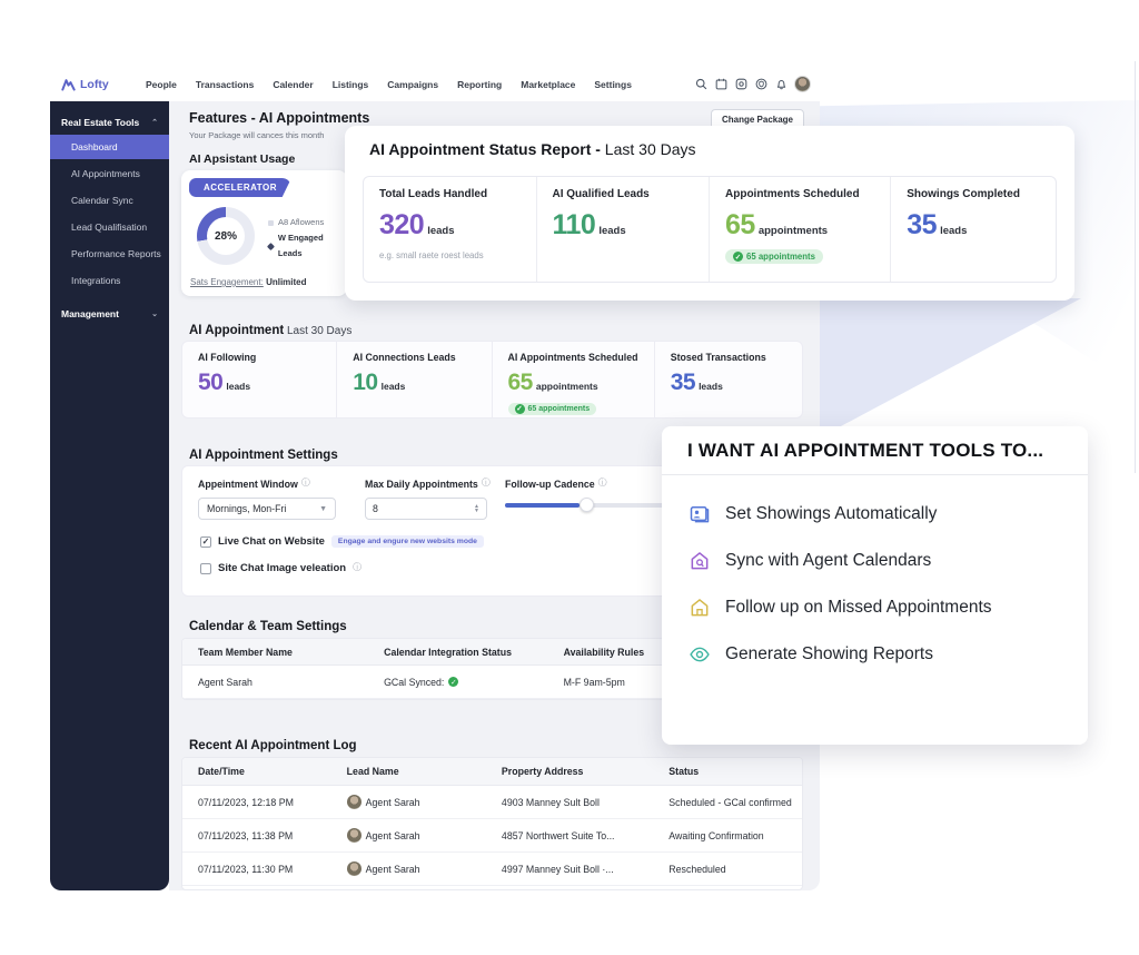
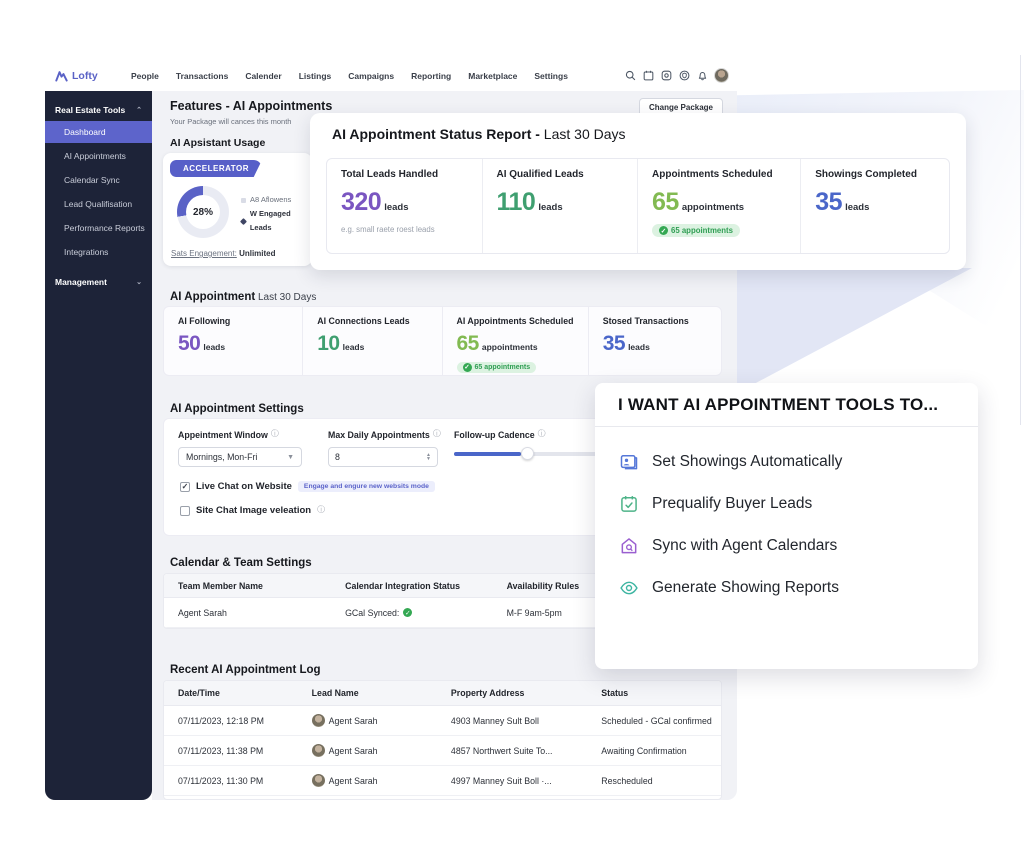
  Lofty
  People
  Transactions
  Calender
  Listings
  Campaigns
  Reporting
  Marketplace
  Settings
  Real Estate Tools
  Dashboard
  AI Appointments
  Calendar Sync
  Lead Qualifisation
  Performance Reports
  Integrations
  Management
  Features - AI Appointments
  Your Package will cances this month
  Change Package
  AI Apsistant Usage
  ACCELERATOR
  28%
  A8 Aflowens
  W Engaged Leads
  Sats Engagement: Unlimited
  AI Appointment Last 30 Days
  AI Following
  50 leads
  AI Connections Leads
  10 leads
  AI Appointments Scheduled
  65 appointments
  Stosed Transactions
  35 leads
  AI Appointment Settings
  Appeintment Window
  ⓘ
  Mornings, Mon-Fri
  Max Daily Appointments
  ⓘ
  8
  Follow-up Cadence
  ⓘ
  ✓
  Live Chat on Website
  Site Chat Image veleation
  ⓘ
  Calendar & Team Settings
  Team Member Name
  Calendar Integration Status
  Availability Rules
  Agent Sarah
  GCal Synced:
  M-F 9am-5pm
  Recent AI Appointment Log
  Date/Time
  Lead Name
  Property Address
  Status
  07/11/2023, 12:18 PM
  Agent Sarah
  4903 Manney Sult Boll
  Scheduled - GCal confirmed
  07/11/2023, 11:38 PM
  Agent Sarah
  4857 Northwert Suite To...
  Awaiting Confirmation
  07/11/2023, 11:30 PM
  Agent Sarah
  4997 Manney Suit Boll ·...
  Rescheduled
  AI Appointment Status Report - Last 30 Days
  Total Leads Handled
  320 leads
  e.g. small raete roest leads
  AI Qualified Leads
  110 leads
  Appointments Scheduled
  65 appointments
  65 appointments
  Showings Completed
  35 leads
  I WANT AI APPOINTMENT TOOLS TO...
  Set Showings Automatically
+ Prequalify Buyer Leads
  Sync with Agent Calendars
- Follow up on Missed Appointments
  Generate Showing Reports
